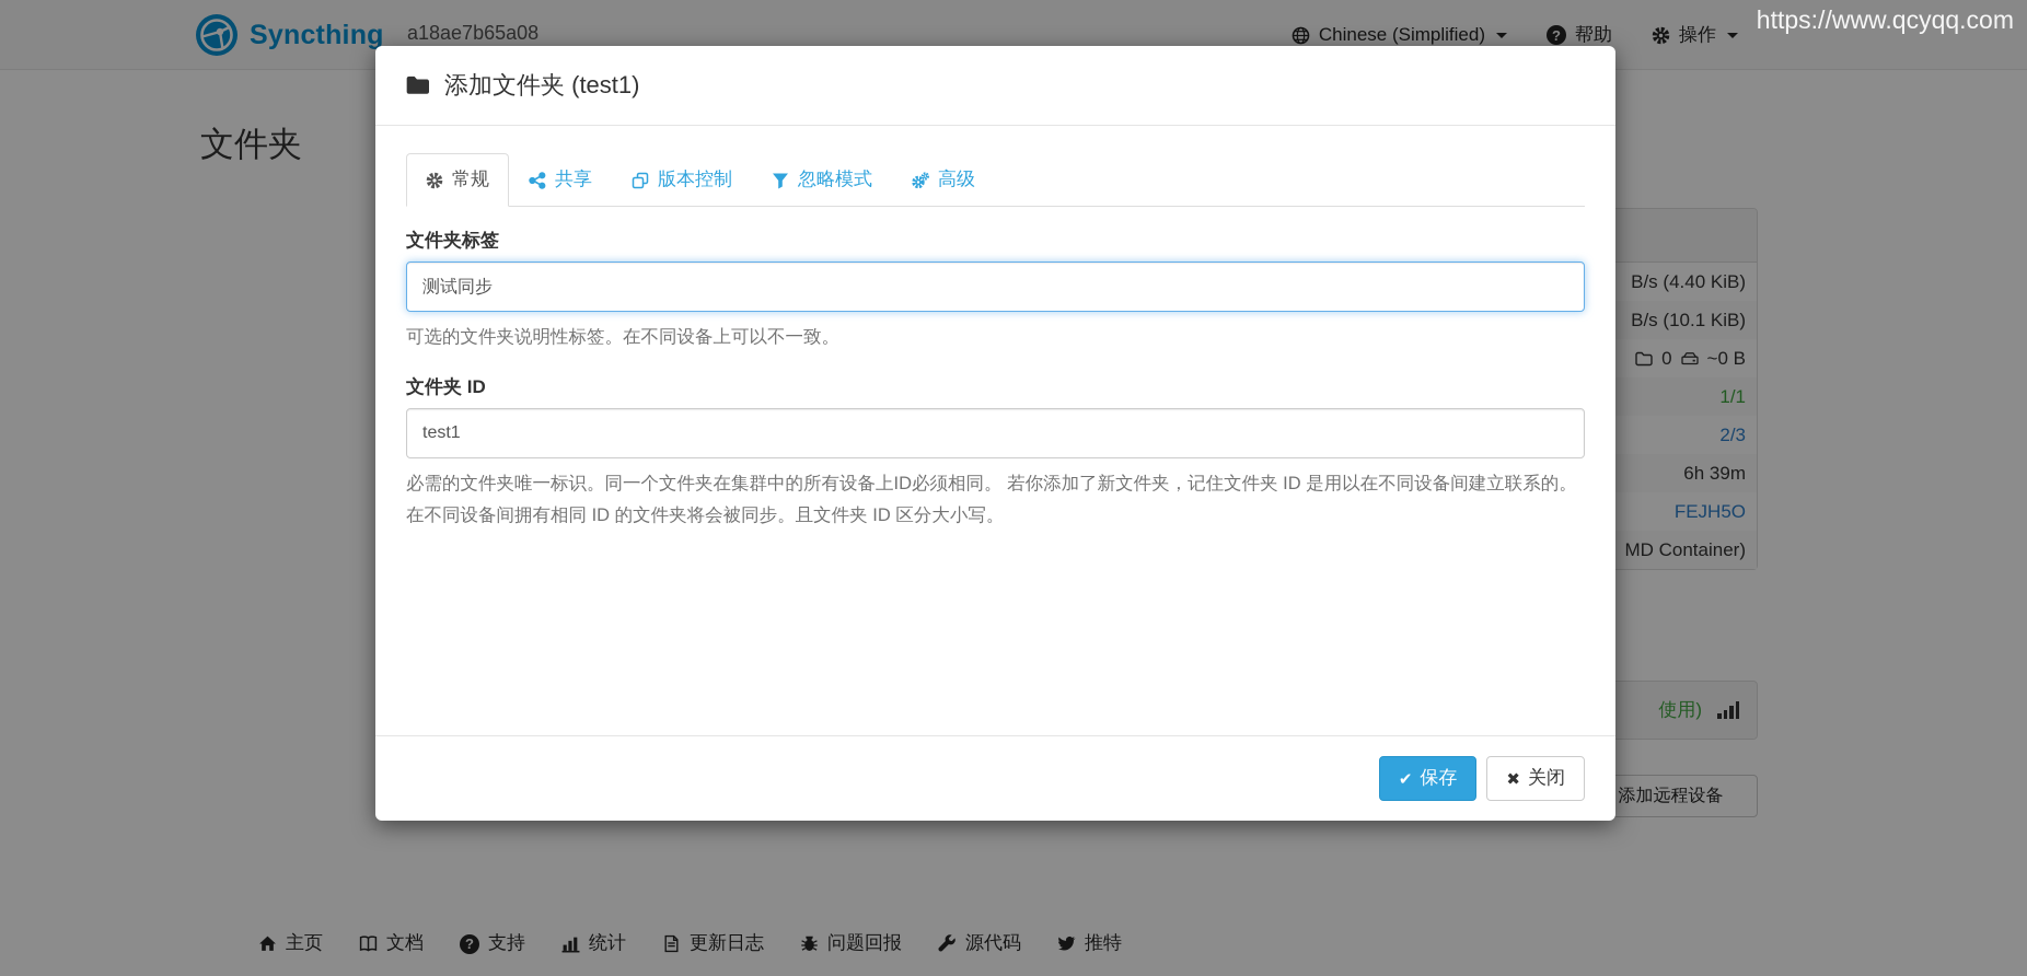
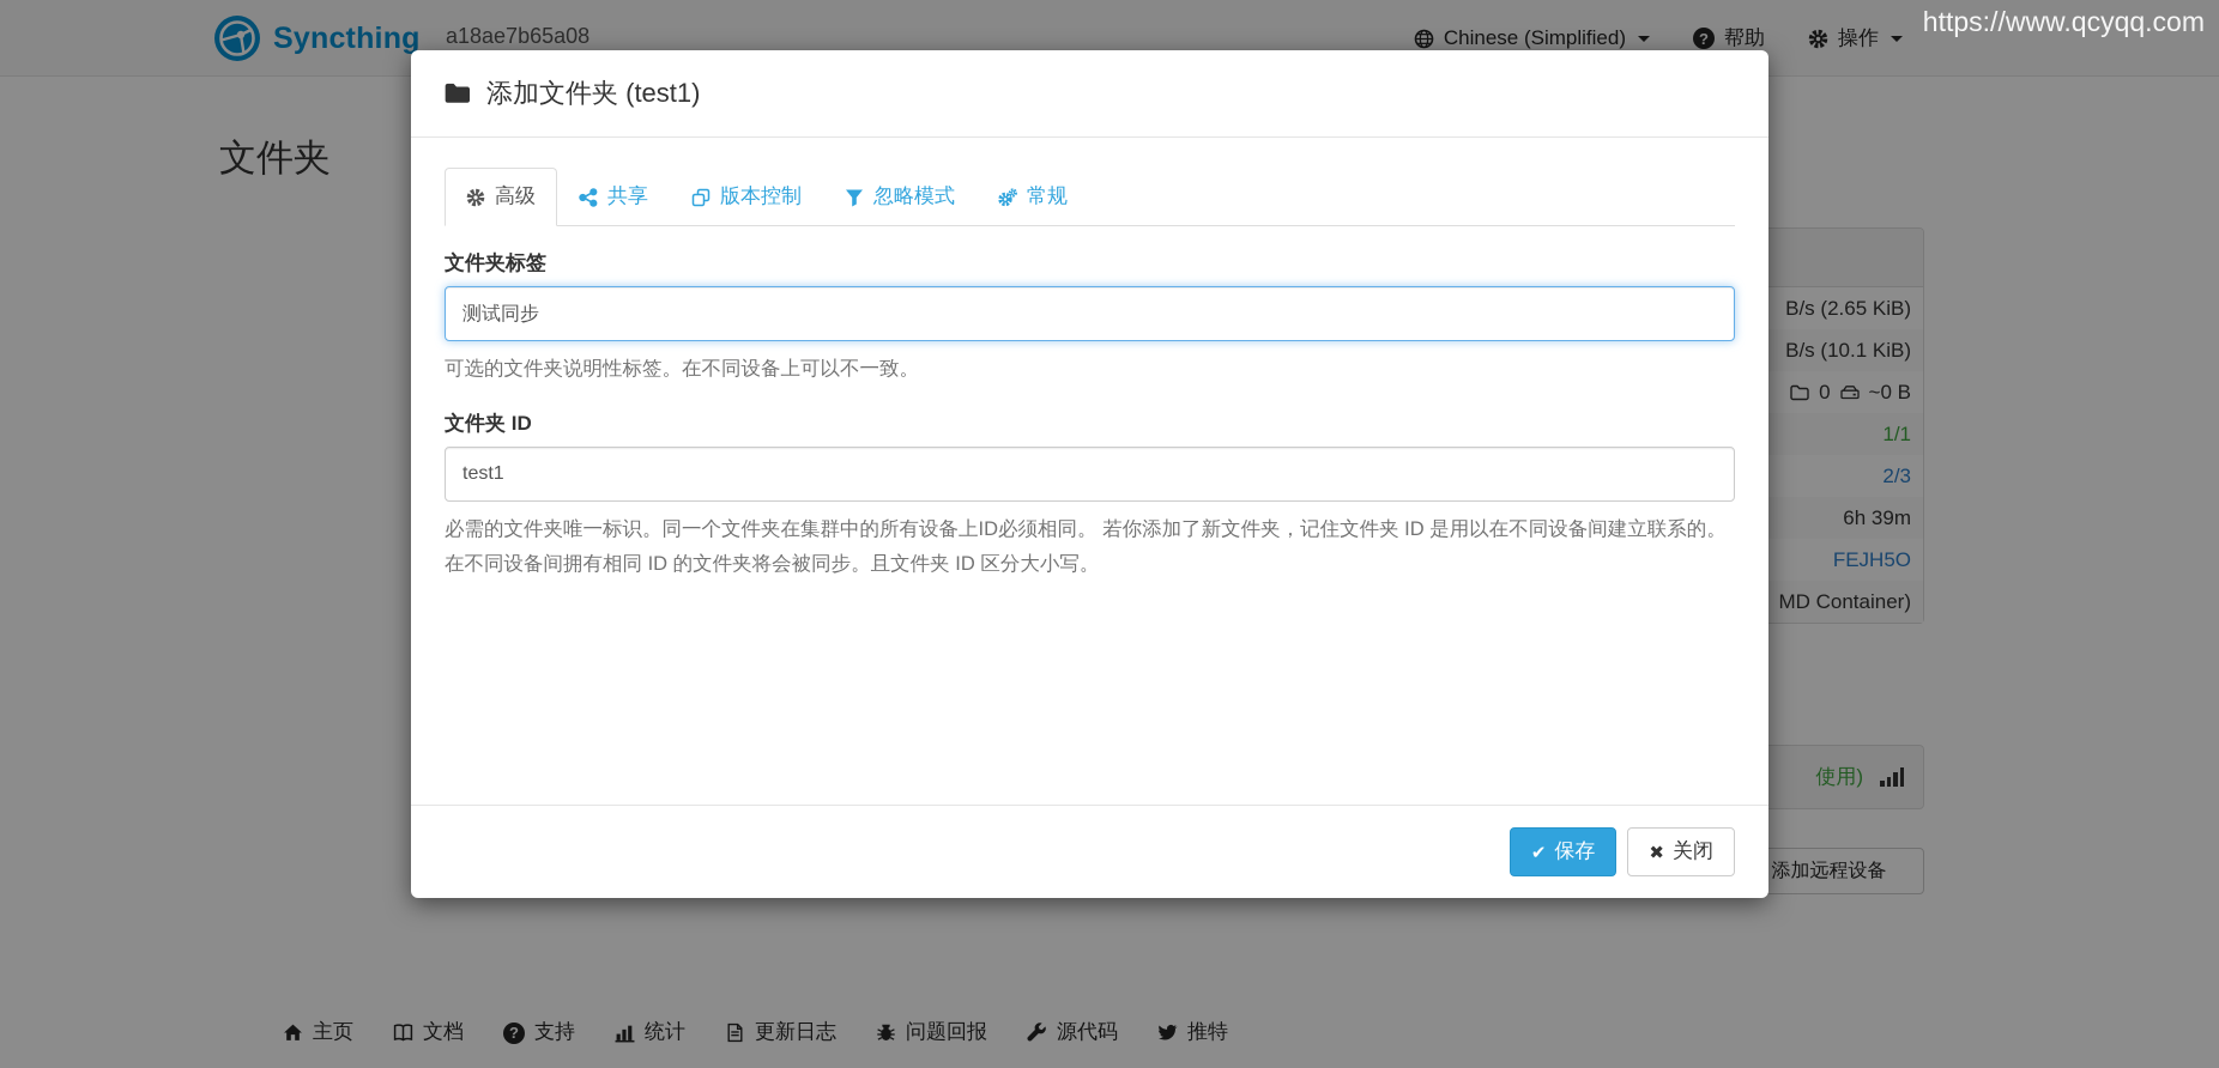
  Syncthing
  a18ae7b65a08
  Chinese (Simplified)
  ?
  帮助
  操作
  文件夹
- B/s (4.40 KiB)
+ B/s (2.65 KiB)
  B/s (10.1 KiB)
  0
  ~0 B
  1/1
  2/3
  6h 39m
  FEJH5O
  MD Container)
  使用)
  添加远程设备
  主页
  文档
  ?
  支持
  统计
  更新日志
  问题回报
  源代码
  推特
  https://www.qcyqq.com
  添加文件夹 (test1)
- 常规
+ 高级
  共享
  版本控制
  忽略模式
- 高级
+ 常规
  文件夹标签
  测试同步
  可选的文件夹说明性标签。在不同设备上可以不一致。
  文件夹 ID
  test1
  必需的文件夹唯一标识。同一个文件夹在集群中的所有设备上ID必须相同。 若你添加了新文件夹，记住文件夹 ID 是用以在不同设备间建立联系的。在不同设备间拥有相同 ID 的文件夹将会被同步。且文件夹 ID 区分大小写。
  ✔
  保存
  ✖
  关闭
